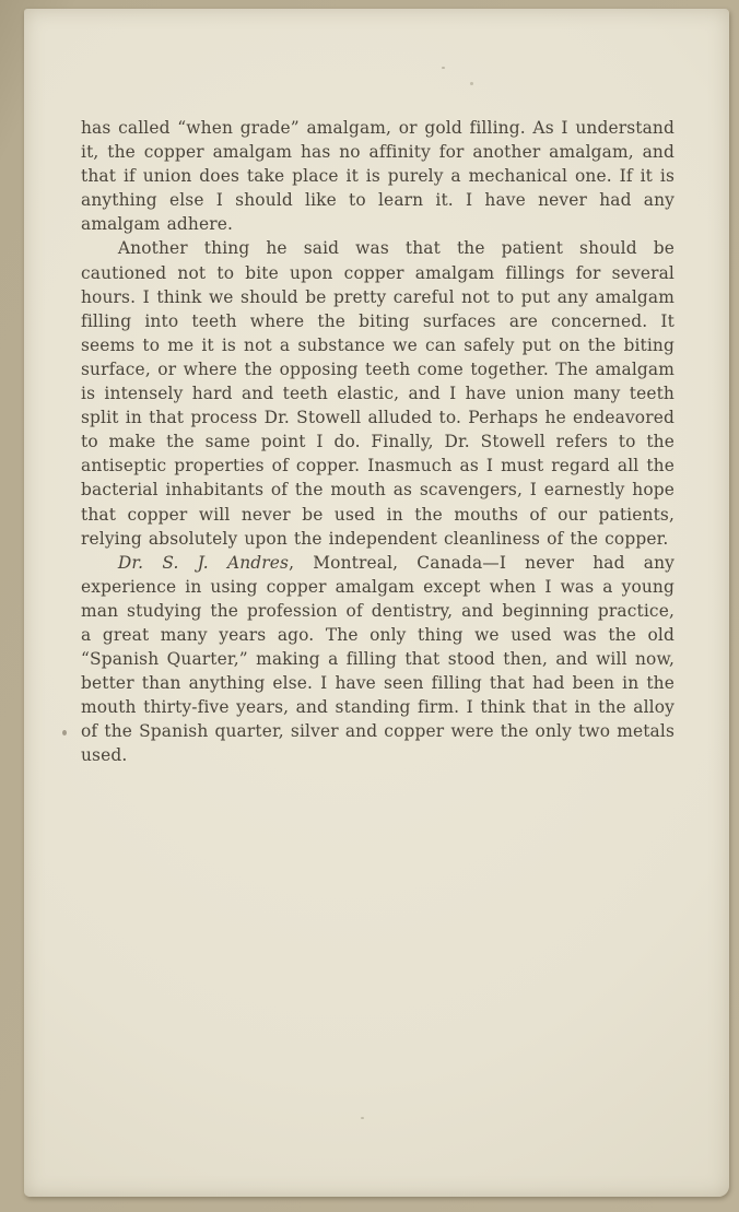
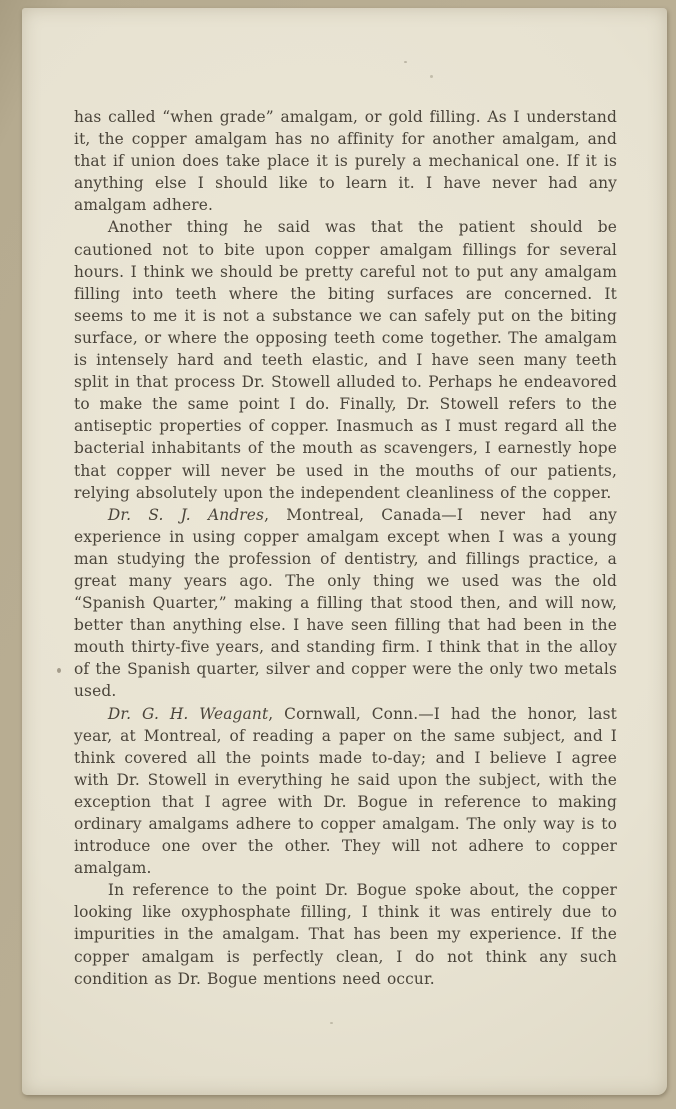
  has called “when grade” amalgam, or gold filling. As I understand it, the copper amalgam has no affinity for another amalgam, and that if union does take place it is purely a mechanical one. If it is anything else I should like to learn it. I have never had any amalgam adhere.
- Another thing he said was that the patient should be cautioned not to bite upon copper amalgam fillings for several hours. I think we should be pretty careful not to put any amalgam filling into teeth where the biting surfaces are concerned. It seems to me it is not a substance we can safely put on the biting surface, or where the opposing teeth come together. The amalgam is intensely hard and teeth elastic, and I have union many teeth split in that process Dr. Stowell alluded to. Perhaps he endeavored to make the same point I do. Finally, Dr. Stowell refers to the antiseptic properties of copper. Inasmuch as I must regard all the bacterial inhabitants of the mouth as scavengers, I earnestly hope that copper will never be used in the mouths of our patients, relying absolutely upon the independent cleanliness of the copper.
+ Another thing he said was that the patient should be cautioned not to bite upon copper amalgam fillings for several hours. I think we should be pretty careful not to put any amalgam filling into teeth where the biting surfaces are concerned. It seems to me it is not a substance we can safely put on the biting surface, or where the opposing teeth come together. The amalgam is intensely hard and teeth elastic, and I have seen many teeth split in that process Dr. Stowell alluded to. Perhaps he endeavored to make the same point I do. Finally, Dr. Stowell refers to the antiseptic properties of copper. Inasmuch as I must regard all the bacterial inhabitants of the mouth as scavengers, I earnestly hope that copper will never be used in the mouths of our patients, relying absolutely upon the independent cleanliness of the copper.
- Dr. S. J. Andres, Montreal, Canada—I never had any experience in using copper amalgam except when I was a young man studying the profession of dentistry, and beginning practice, a great many years ago. The only thing we used was the old “Spanish Quarter,” making a filling that stood then, and will now, better than anything else. I have seen filling that had been in the mouth thirty-five years, and standing firm. I think that in the alloy of the Spanish quarter, silver and copper were the only two metals used.
+ Dr. S. J. Andres, Montreal, Canada—I never had any experience in using copper amalgam except when I was a young man studying the profession of dentistry, and fillings practice, a great many years ago. The only thing we used was the old “Spanish Quarter,” making a filling that stood then, and will now, better than anything else. I have seen filling that had been in the mouth thirty-five years, and standing firm. I think that in the alloy of the Spanish quarter, silver and copper were the only two metals used.
+ Dr. G. H. Weagant, Cornwall, Conn.—I had the honor, last year, at Montreal, of reading a paper on the same subject, and I think covered all the points made to-day; and I believe I agree with Dr. Stowell in everything he said upon the subject, with the exception that I agree with Dr. Bogue in reference to making ordinary amalgams adhere to copper amalgam. The only way is to introduce one over the other. They will not adhere to copper amalgam.
+ In reference to the point Dr. Bogue spoke about, the copper looking like oxyphosphate filling, I think it was entirely due to impurities in the amalgam. That has been my experience. If the copper amalgam is perfectly clean, I do not think any such condition as Dr. Bogue mentions need occur.
